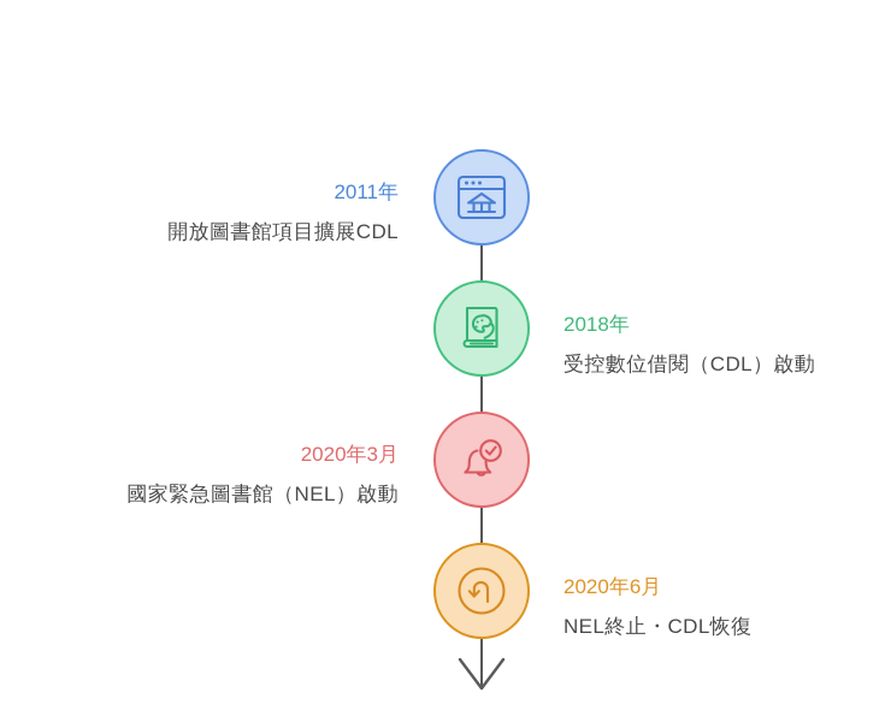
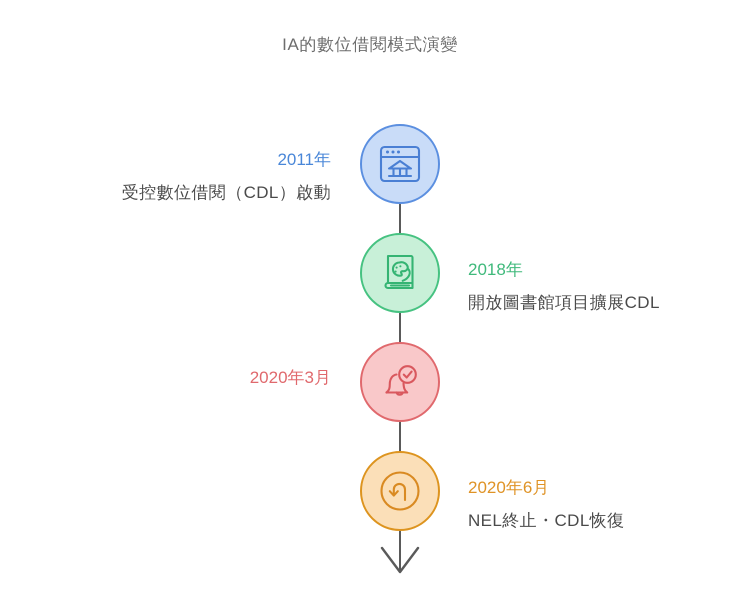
+ IA的數位借閱模式演變
  2011年
- 開放圖書館項目擴展CDL
+ 受控數位借閱（CDL）啟動
  2018年
- 受控數位借閱（CDL）啟動
+ 開放圖書館項目擴展CDL
  2020年3月
- 國家緊急圖書館（NEL）啟動
  2020年6月
  NEL終止・CDL恢復
